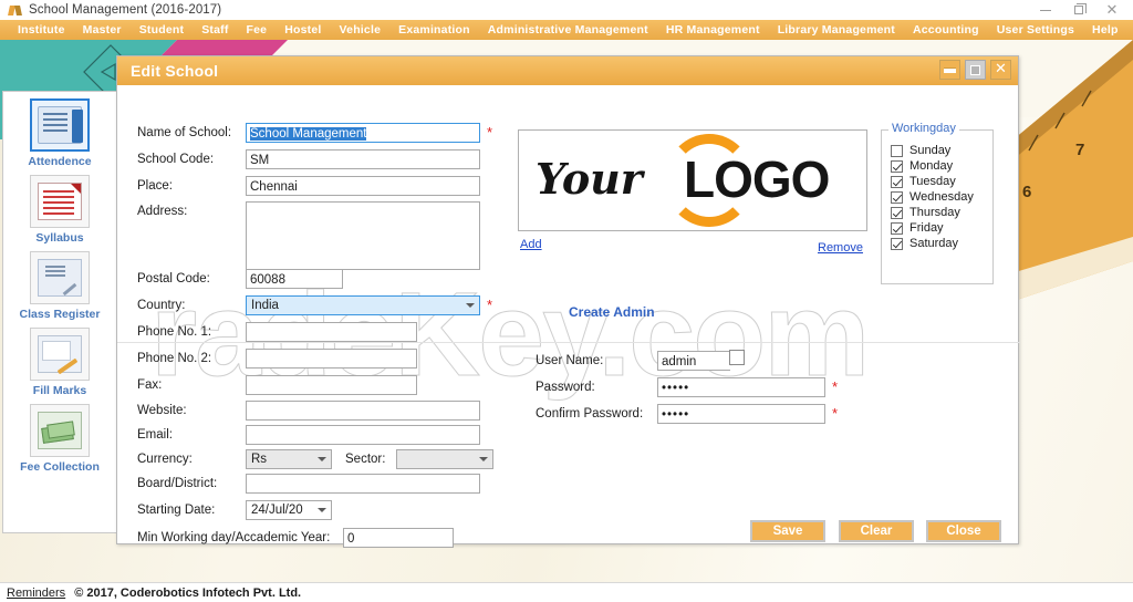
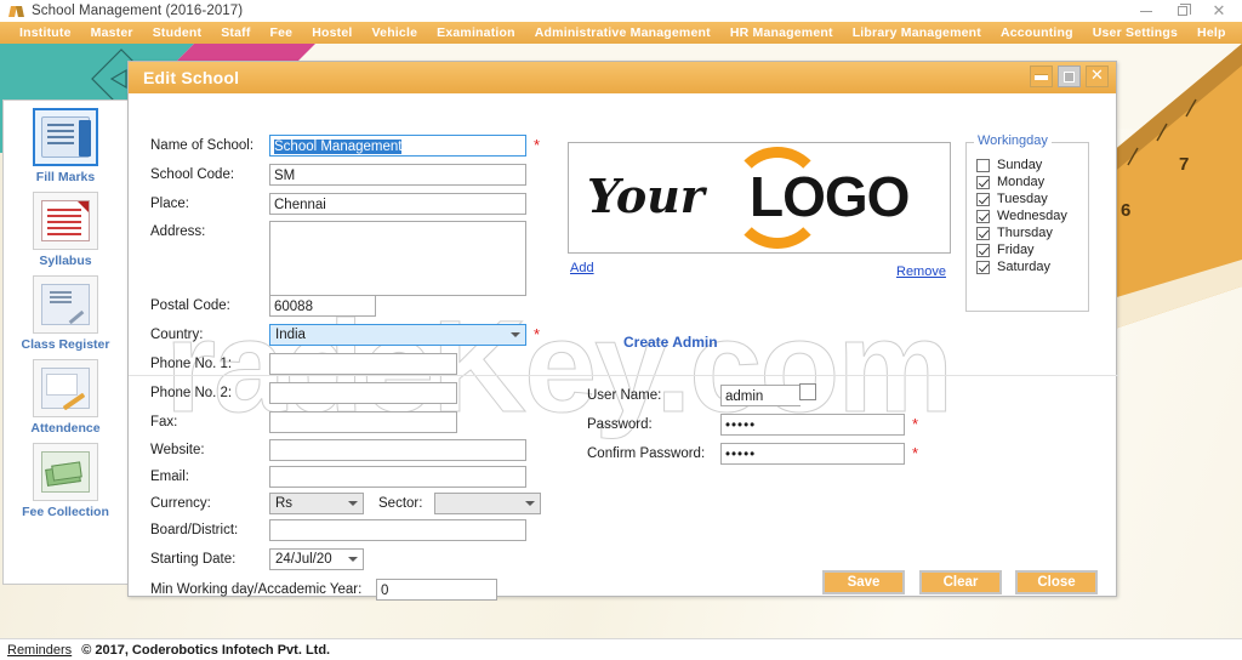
  School Management (2016-2017)
  ✕
  Institute
  Master
  Student
  Staff
  Fee
  Hostel
  Vehicle
  Examination
  Administrative Management
  HR Management
  Library Management
  Accounting
  User Settings
  Help
  6
  7
- Attendence
+ Fill Marks
  Syllabus
  Class Register
- Fill Marks
+ Attendence
  Fee Collection
  Edit School
  ✕
  raKey.com
  Name of School:
  School Management
  *
  School Code:
  SM
  Place:
  Chennai
  Address:
  Postal Code:
  60088
  Country:
  India
  *
  Phone No. 1:
  Phone No. 2:
  Fax:
  Website:
  Email:
  Currency:
  Rs
  Sector:
  Board/District:
  Starting Date:
  24/Jul/20
  Min Working day/Accademic Year:
  0
  Your
  LOGO
  Add
  Remove
  Workingday
  Sunday
  Monday
  Tuesday
  Wednesday
  Thursday
  Friday
  Saturday
  Create Admin
  User Name:
  admin
  Password:
  •••••
  *
  Confirm Password:
  •••••
  *
  Save
  Clear
  Close
  Reminders
  © 2017, Coderobotics Infotech Pvt. Ltd.
